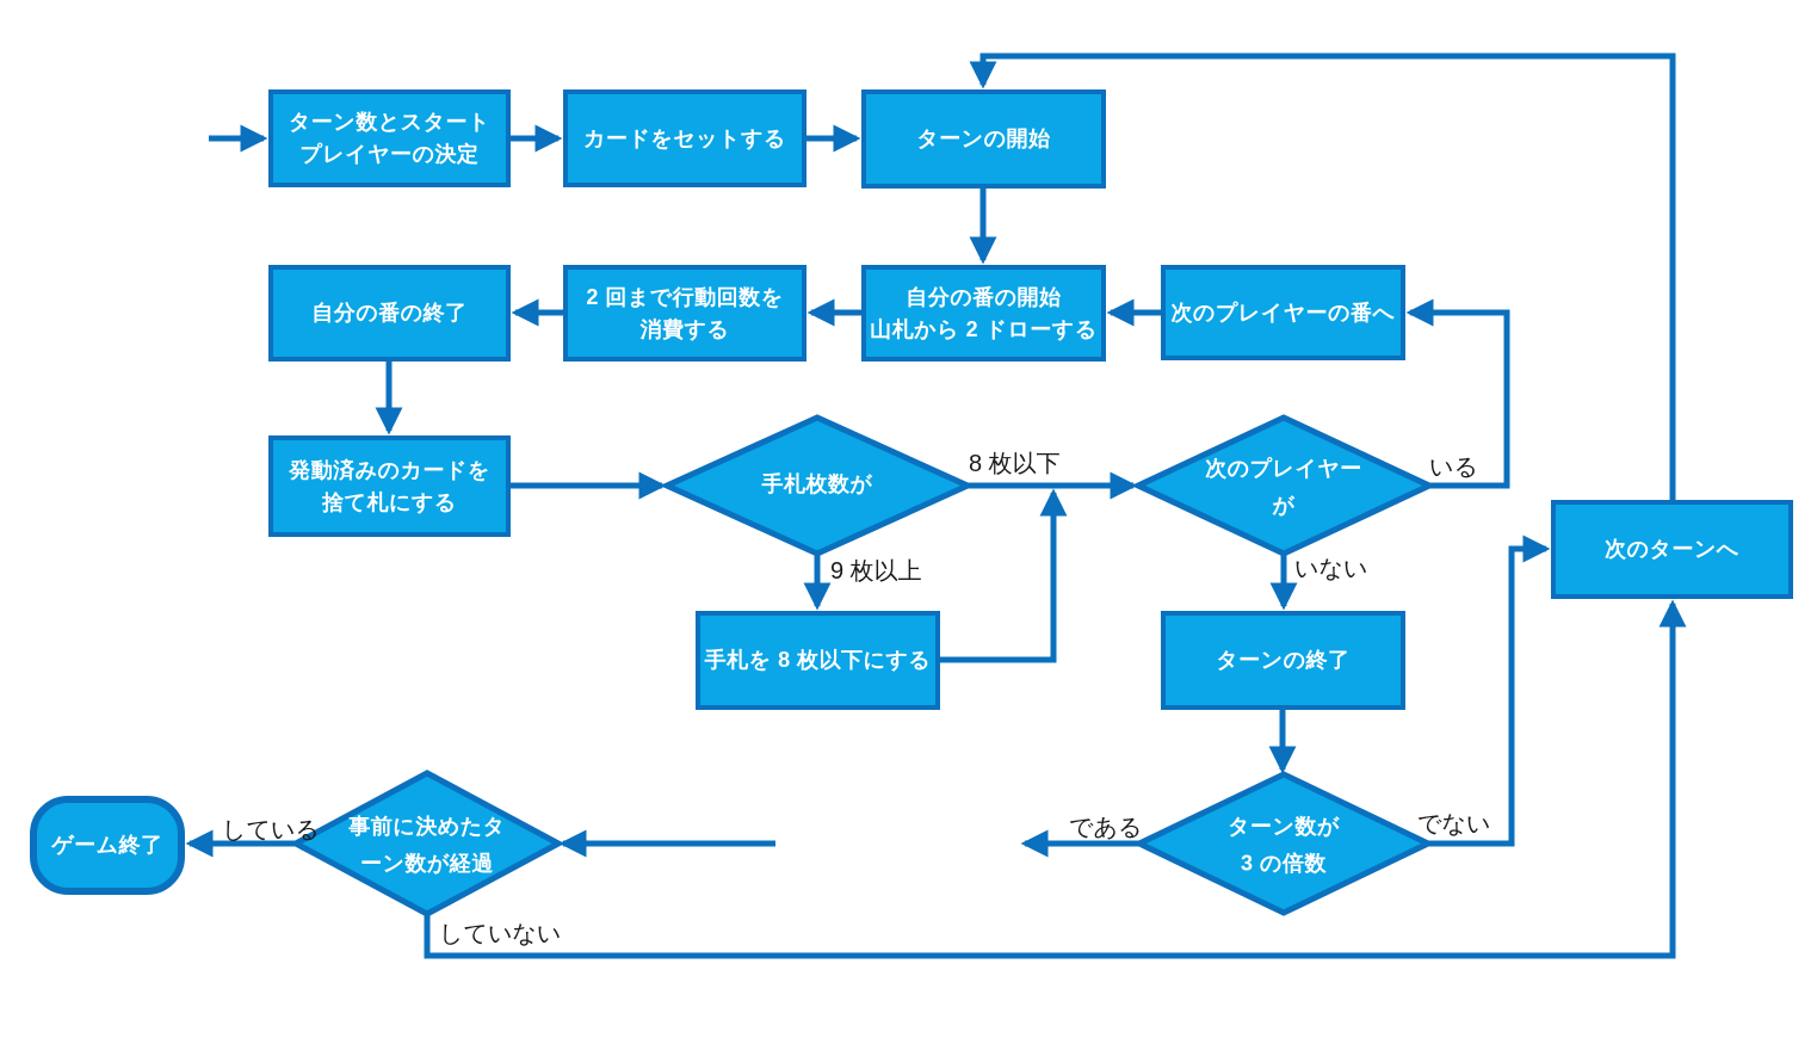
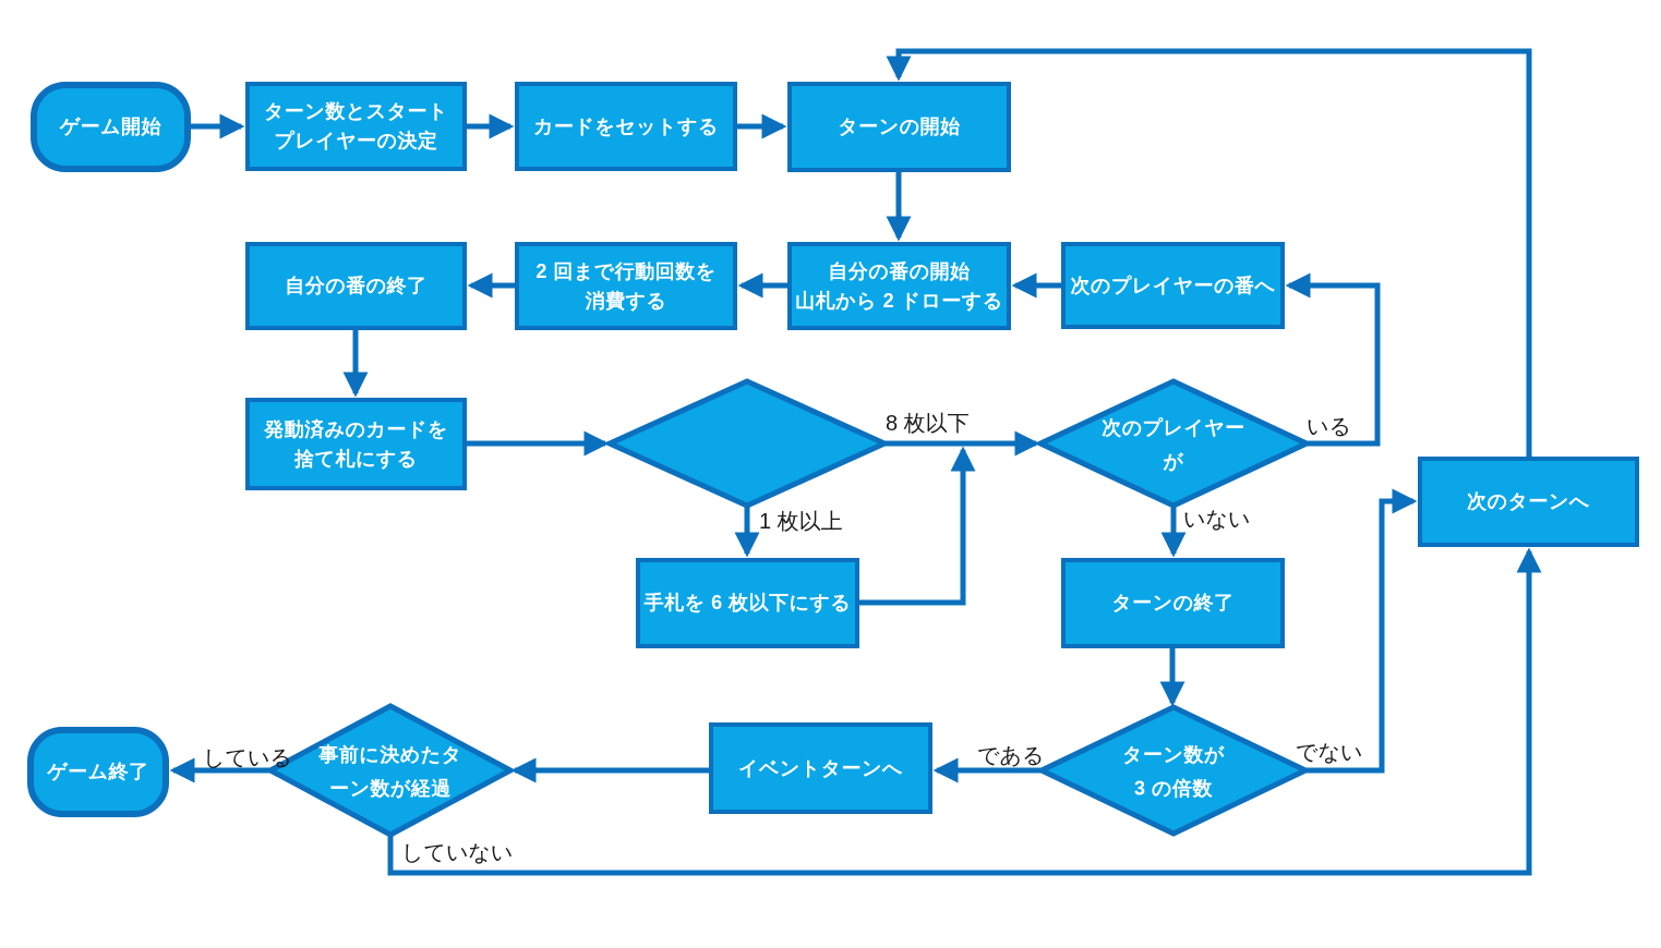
+ ゲーム開始
  ターン数とスタート
  プレイヤーの決定
  カードをセットする
  ターンの開始
  自分の番の終了
  2 回まで行動回数を
  消費する
  自分の番の開始
  山札から 2 ドローする
  次のプレイヤーの番へ
  発動済みのカードを
  捨て札にする
  次のターンへ
- 手札を 8 枚以下にする
+ 手札を 6 枚以下にする
  ターンの終了
+ イベントターンへ
  ゲーム終了
- 手札枚数が
  次のプレイヤー
  が
  事前に決めたタ
  ーン数が経過
  ターン数が
  3 の倍数
  8 枚以下
- 9 枚以上
+ 1 枚以上
  いる
  いない
  でない
  である
  している
  していない
